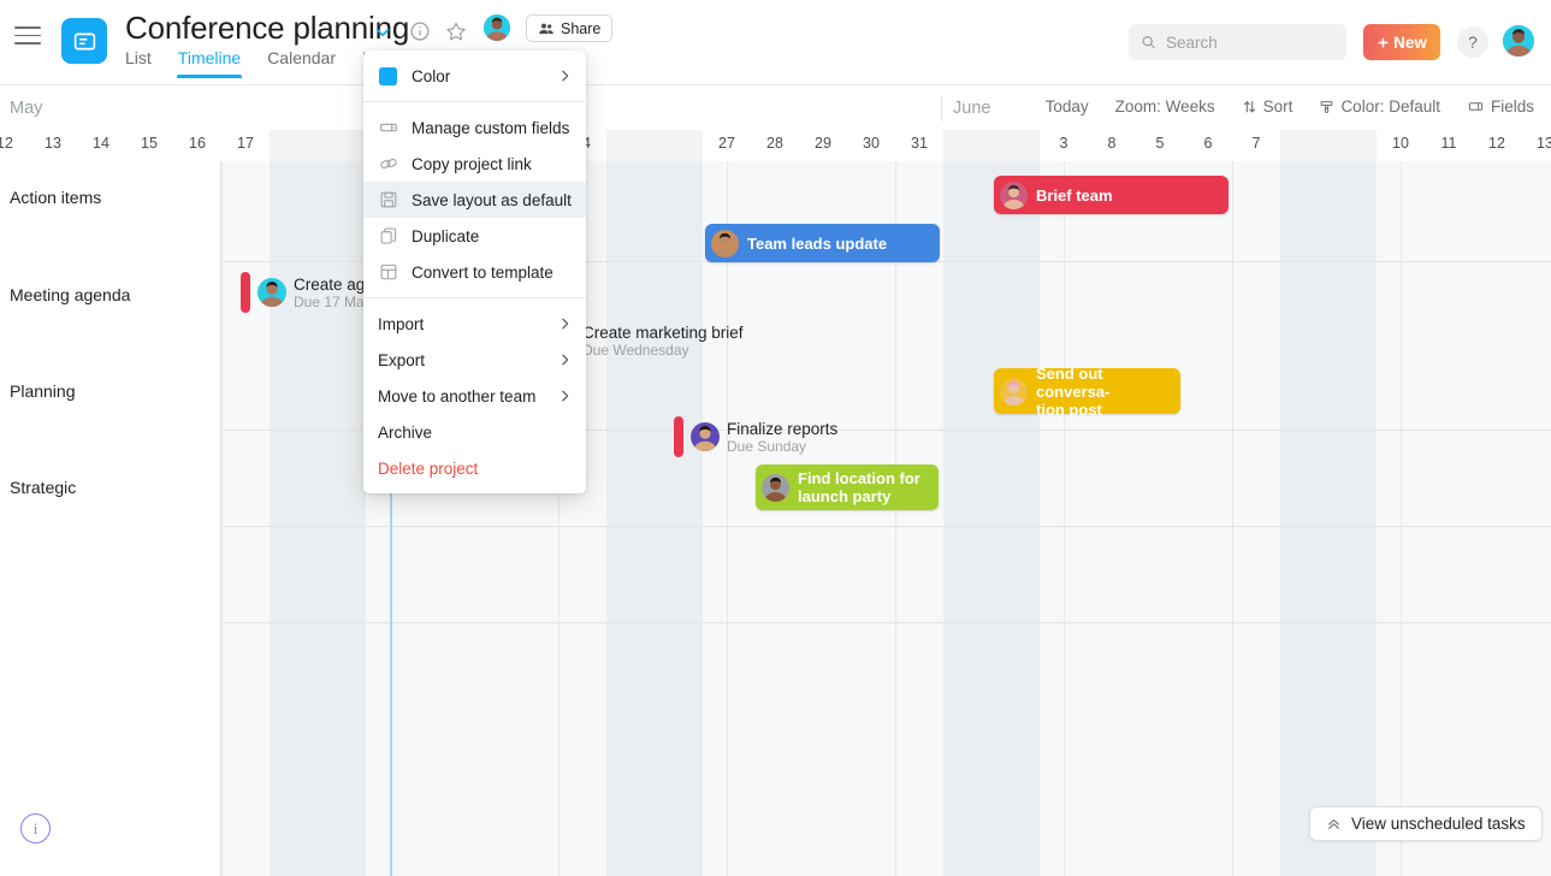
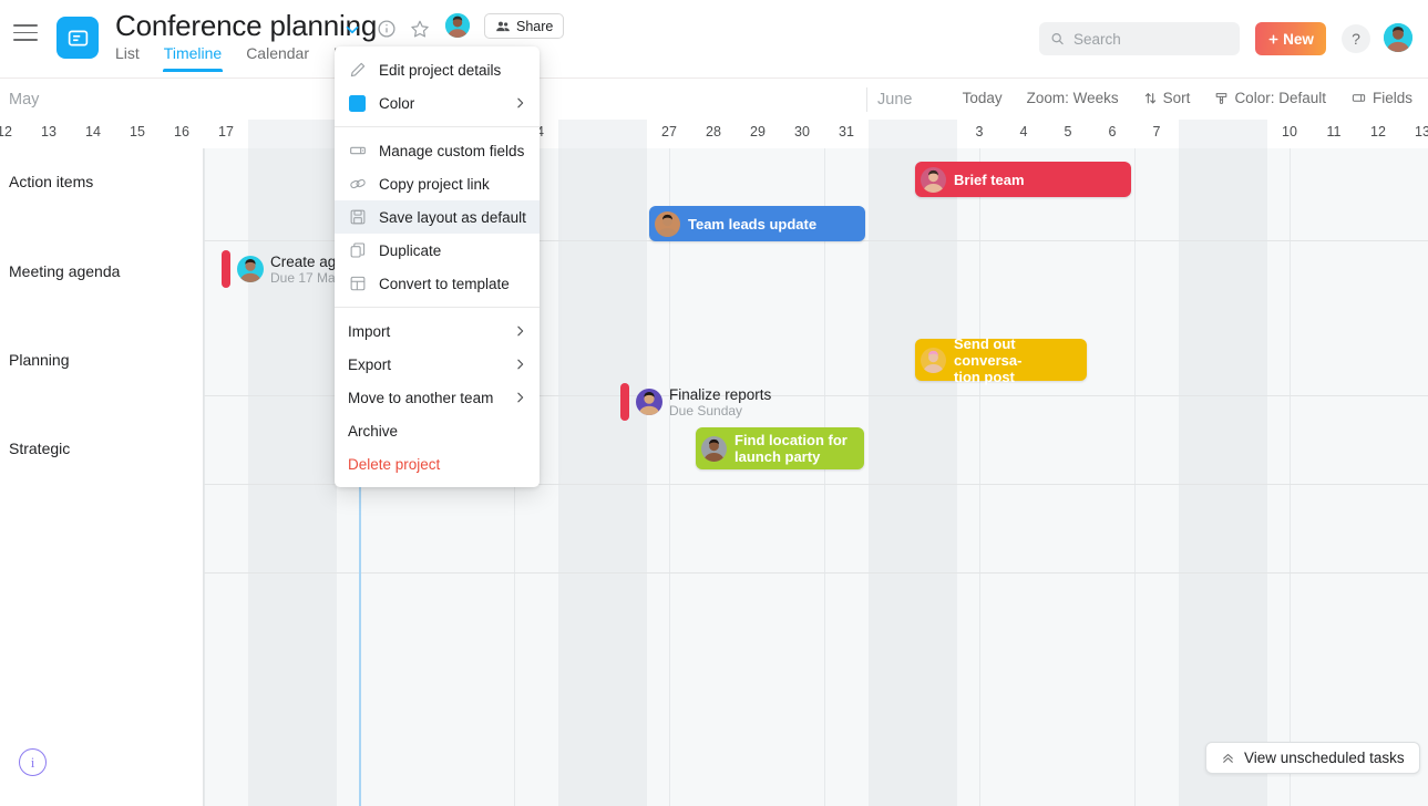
  Conference planning
  Share
  List
  Timeline
  Calendar
  Search
  New
  ?
  May
  June
  Today
  Zoom: Weeks
  Sort
  Color: Default
  Fields
  12
  13
  14
  15
  16
  17
  27
  28
  29
  30
  31
  3
- 8
+ 4
  5
  6
  7
  10
  11
  12
  13
  Action items
  Meeting agenda
  Planning
  Strategic
  Brief team
  Team leads update
  Due 17 Ma
- Create marketing brief
- Due Wednesday
  Send out conversa-
  tion post
  Finalize reports
  Due Sunday
  Find location for
  launch party
  i
  View unscheduled tasks
+ Edit project details
  Color
  Manage custom fields
  Copy project link
  Save layout as default
  Duplicate
  Convert to template
  Import
  Export
  Move to another team
  Archive
  Delete project
